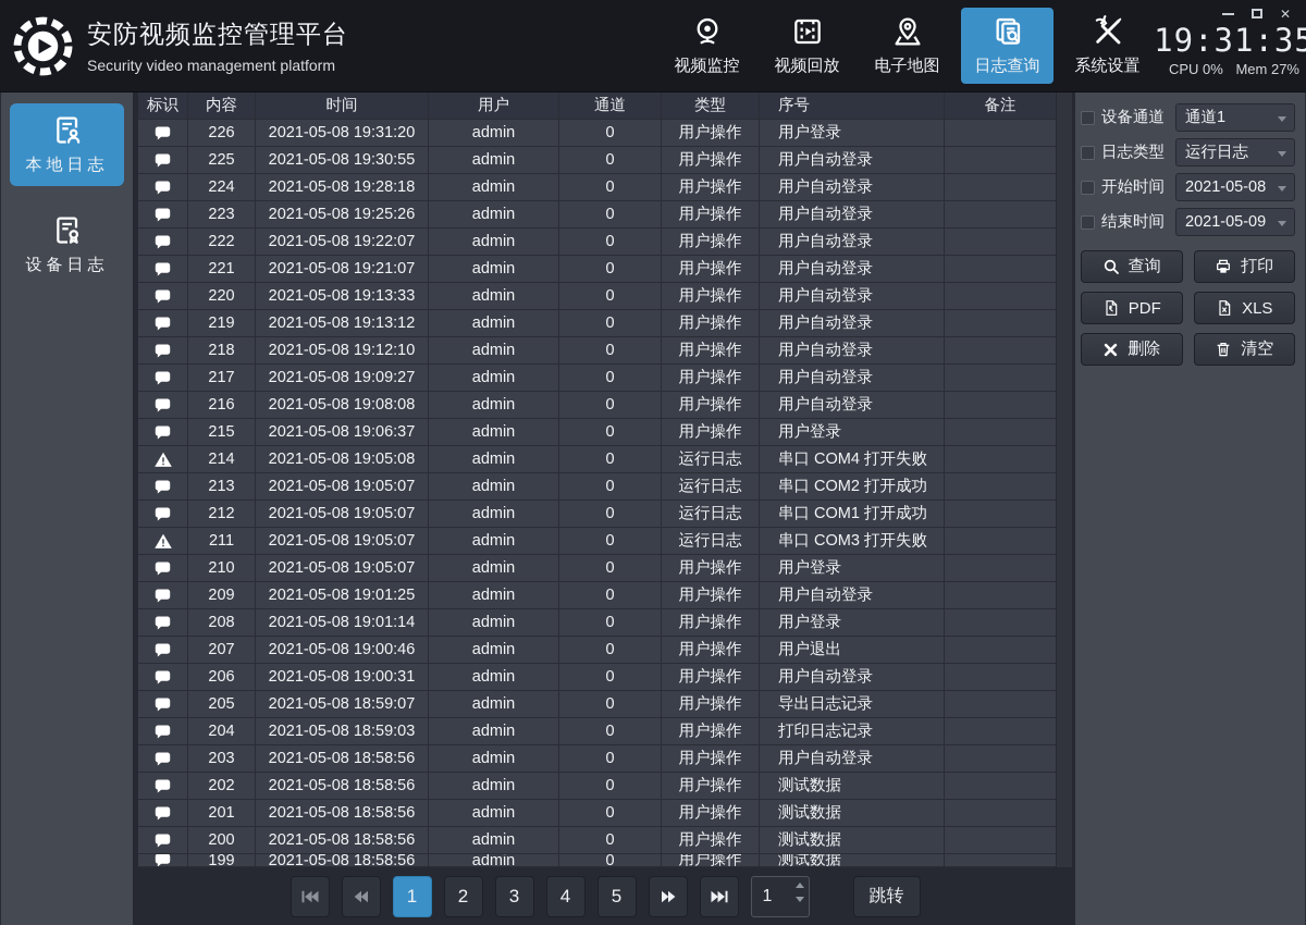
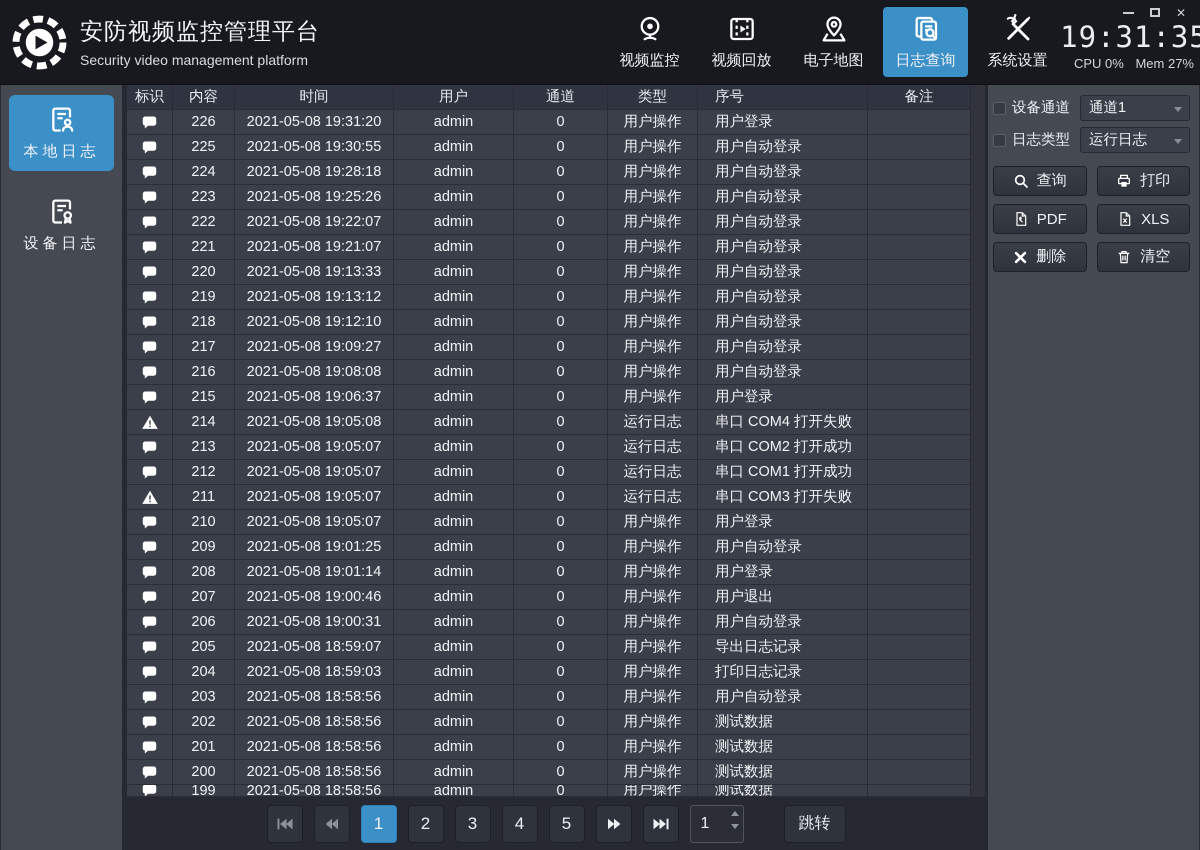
  安防视频监控管理平台
  Security video management platform
  视频监控
  视频回放
  电子地图
  日志查询
  系统设置
  ✕
  19:31:35
  CPU 0% Mem 27%
  本地日志
  设备日志
  标识
  内容
  时间
  用户
  通道
  类型
  序号
  备注
  226
  2021-05-08 19:31:20
  admin
  0
  用户操作
  用户登录
  225
  2021-05-08 19:30:55
  admin
  0
  用户操作
  用户自动登录
  224
  2021-05-08 19:28:18
  admin
  0
  用户操作
  用户自动登录
  223
  2021-05-08 19:25:26
  admin
  0
  用户操作
  用户自动登录
  222
  2021-05-08 19:22:07
  admin
  0
  用户操作
  用户自动登录
  221
  2021-05-08 19:21:07
  admin
  0
  用户操作
  用户自动登录
  220
  2021-05-08 19:13:33
  admin
  0
  用户操作
  用户自动登录
  219
  2021-05-08 19:13:12
  admin
  0
  用户操作
  用户自动登录
  218
  2021-05-08 19:12:10
  admin
  0
  用户操作
  用户自动登录
  217
  2021-05-08 19:09:27
  admin
  0
  用户操作
  用户自动登录
  216
  2021-05-08 19:08:08
  admin
  0
  用户操作
  用户自动登录
  215
  2021-05-08 19:06:37
  admin
  0
  用户操作
  用户登录
  214
  2021-05-08 19:05:08
  admin
  0
  运行日志
  串口 COM4 打开失败
  213
  2021-05-08 19:05:07
  admin
  0
  运行日志
  串口 COM2 打开成功
  212
  2021-05-08 19:05:07
  admin
  0
  运行日志
  串口 COM1 打开成功
  211
  2021-05-08 19:05:07
  admin
  0
  运行日志
  串口 COM3 打开失败
  210
  2021-05-08 19:05:07
  admin
  0
  用户操作
  用户登录
  209
  2021-05-08 19:01:25
  admin
  0
  用户操作
  用户自动登录
  208
  2021-05-08 19:01:14
  admin
  0
  用户操作
  用户登录
  207
  2021-05-08 19:00:46
  admin
  0
  用户操作
  用户退出
  206
  2021-05-08 19:00:31
  admin
  0
  用户操作
  用户自动登录
  205
  2021-05-08 18:59:07
  admin
  0
  用户操作
  导出日志记录
  204
  2021-05-08 18:59:03
  admin
  0
  用户操作
  打印日志记录
  203
  2021-05-08 18:58:56
  admin
  0
  用户操作
  用户自动登录
  202
  2021-05-08 18:58:56
  admin
  0
  用户操作
  测试数据
  201
  2021-05-08 18:58:56
  admin
  0
  用户操作
  测试数据
  200
  2021-05-08 18:58:56
  admin
  0
  用户操作
  测试数据
  199
  2021-05-08 18:58:56
  admin
  0
  用户操作
  测试数据
  1
  2
  3
  4
  5
  1
  跳转
  设备通道
  通道1
  日志类型
  运行日志
- 开始时间
- 2021-05-08
- 结束时间
- 2021-05-09
  查询
  打印
  PDF
  XLS
  删除
  清空
